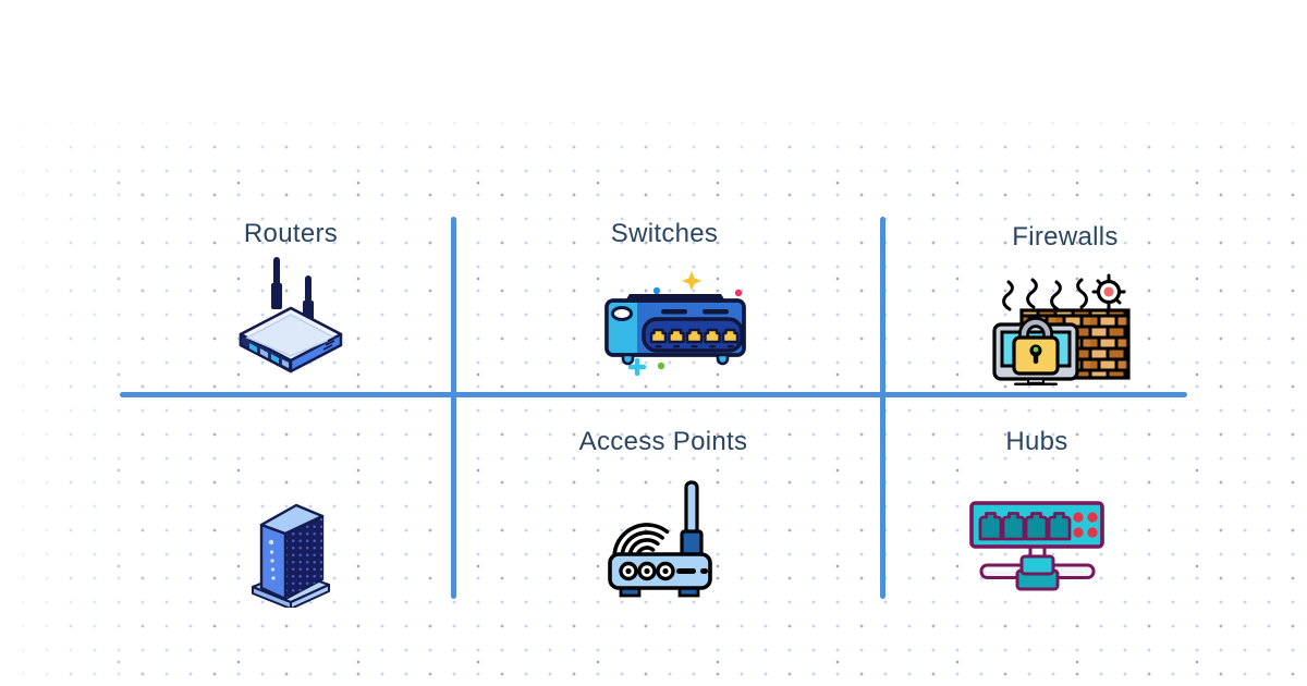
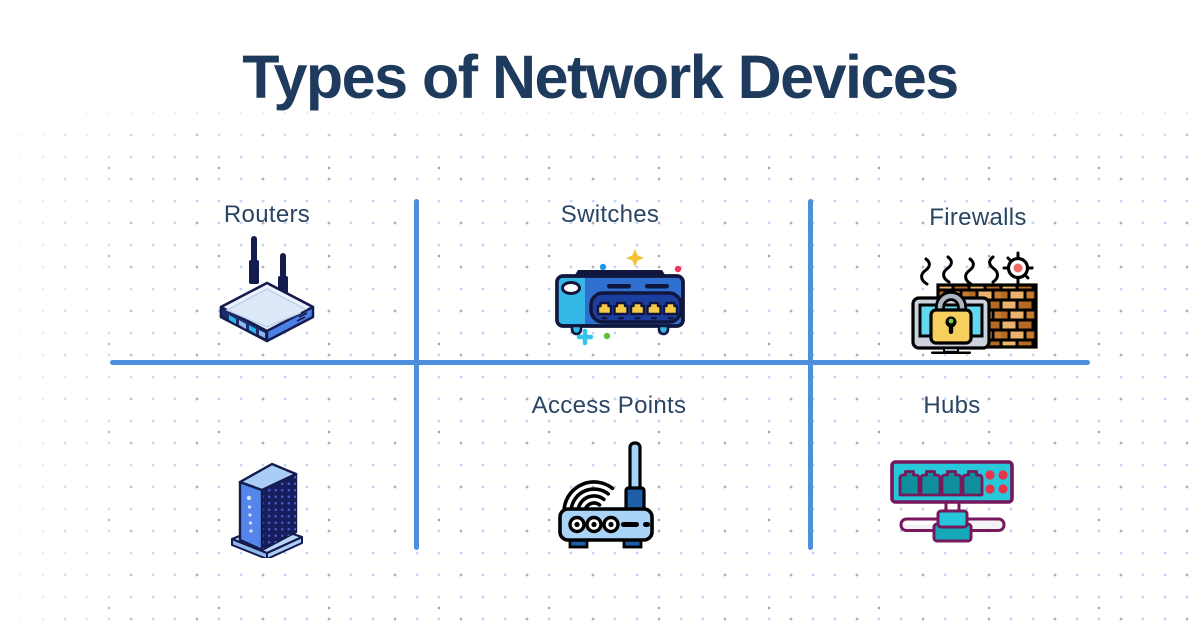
+ Types of Network Devices
  Routers
  Switches
  Firewalls
  Access Points
  Hubs
